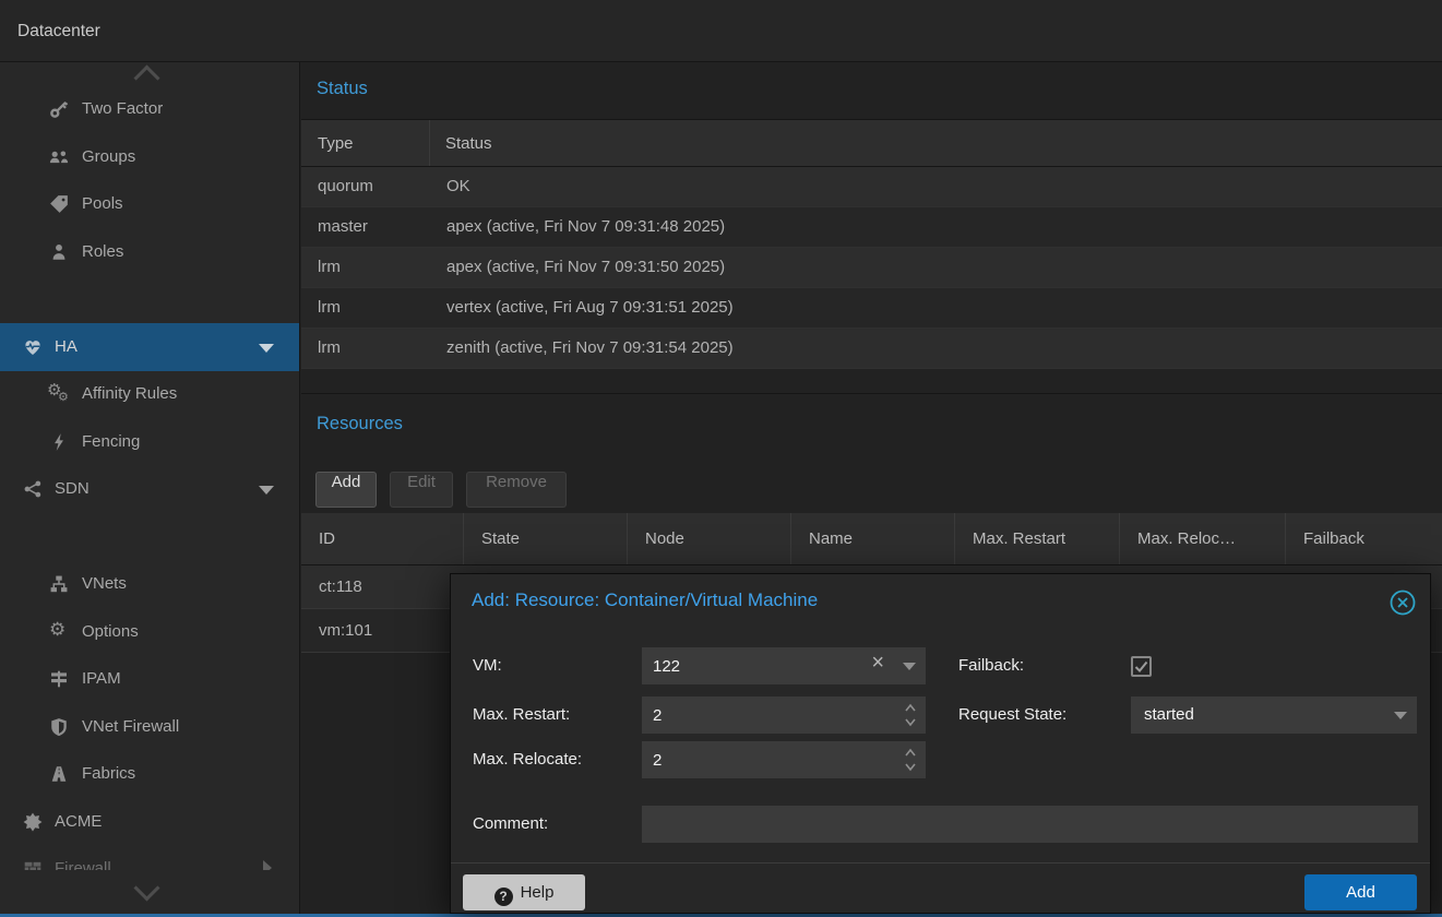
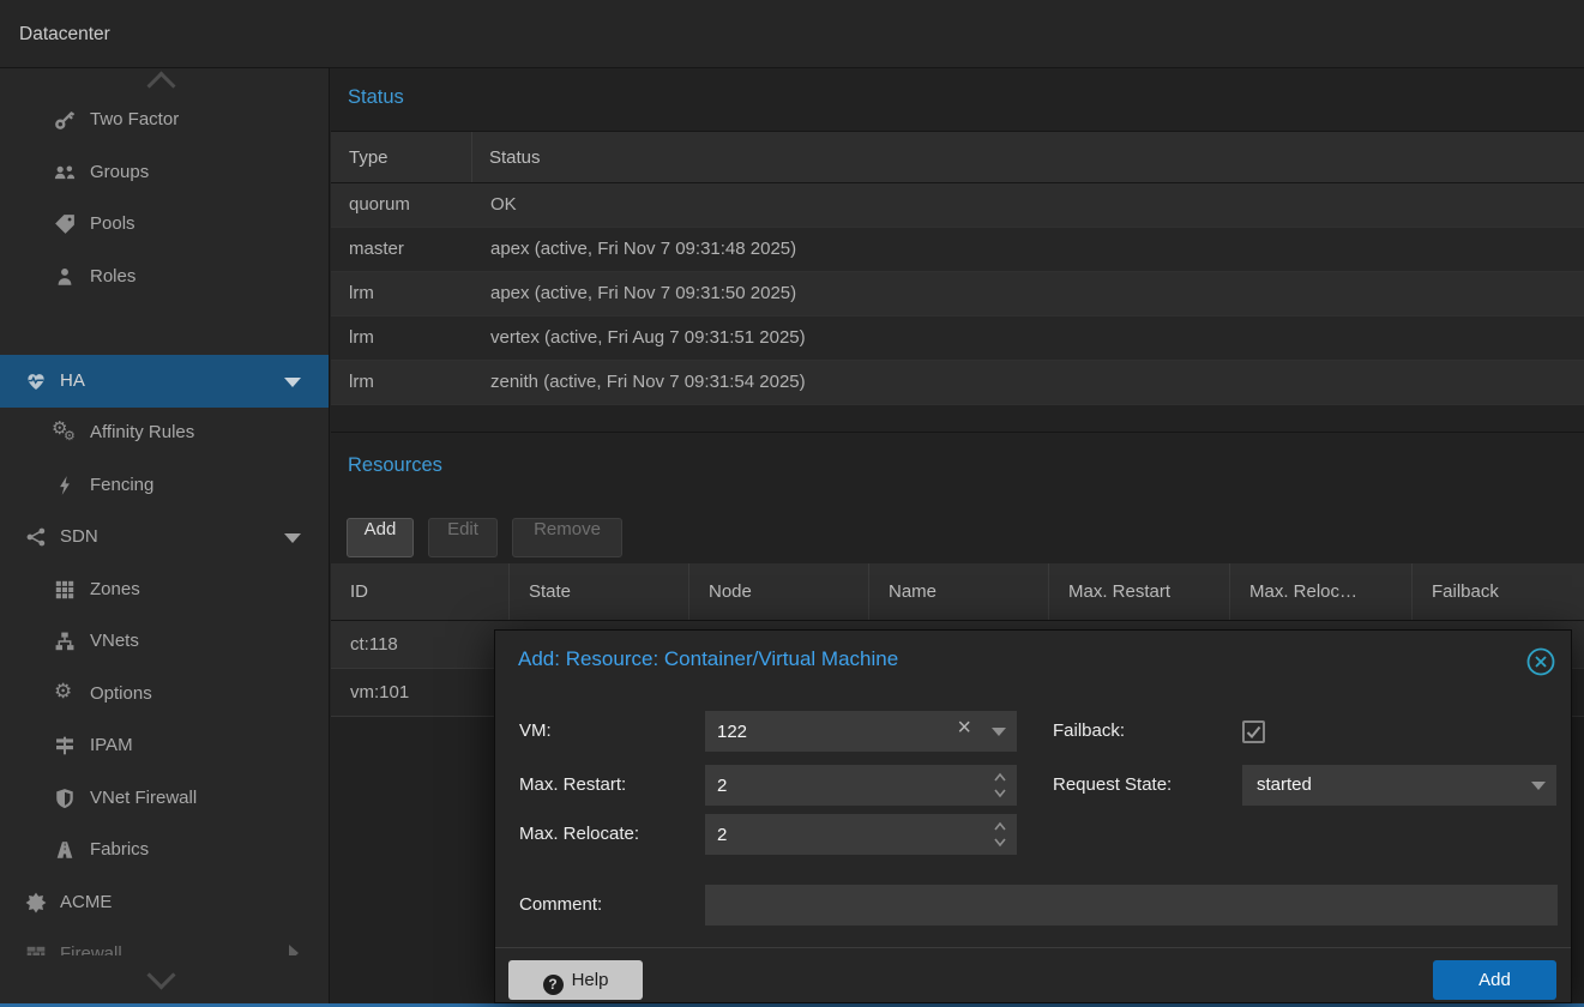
  Datacenter
  Two Factor
  Groups
  Pools
  Roles
  HA
  ⚙
  ⚙
  Affinity Rules
  Fencing
  SDN
+ Zones
  VNets
  ⚙
  Options
  IPAM
  VNet Firewall
  Fabrics
  ACME
  Firewall
  Status
  Type
  Status
  quorum
  OK
  master
  apex (active, Fri Nov 7 09:31:48 2025)
  lrm
  apex (active, Fri Nov 7 09:31:50 2025)
  lrm
  vertex (active, Fri Aug 7 09:31:51 2025)
  lrm
  zenith (active, Fri Nov 7 09:31:54 2025)
  Resources
  Add
  Edit
  Remove
  ID
  State
  Node
  Name
  Max. Restart
  Max. Reloc…
  Failback
  ct:118
  vm:101
  Add: Resource: Container/Virtual Machine
  VM:
  122
  ×
  Max. Restart:
  2
  Max. Relocate:
  2
  Failback:
  Request State:
  started
  Comment:
  ? Help
  Add
